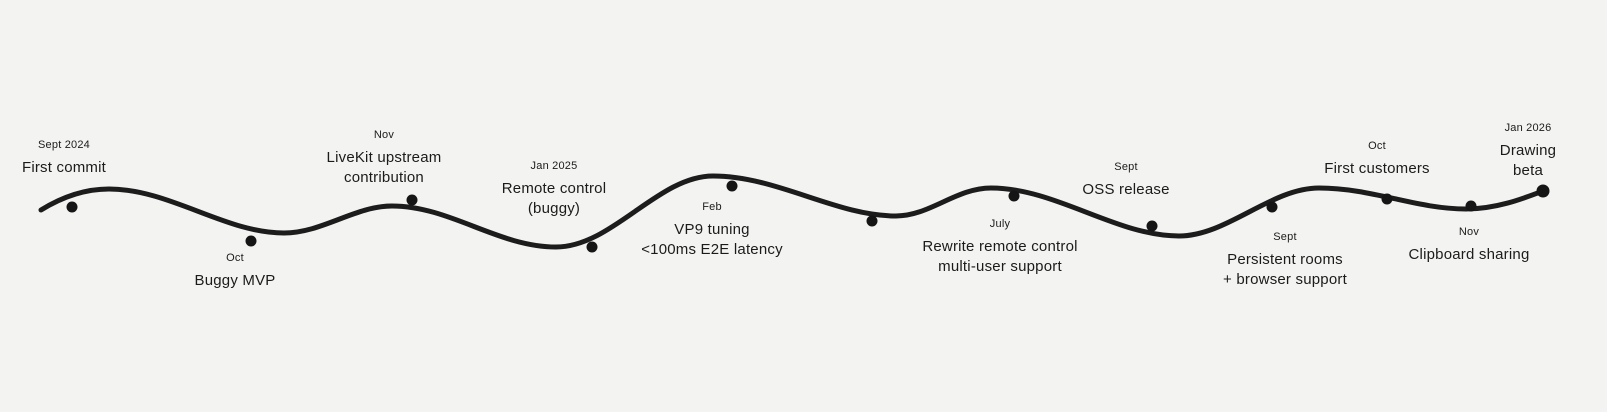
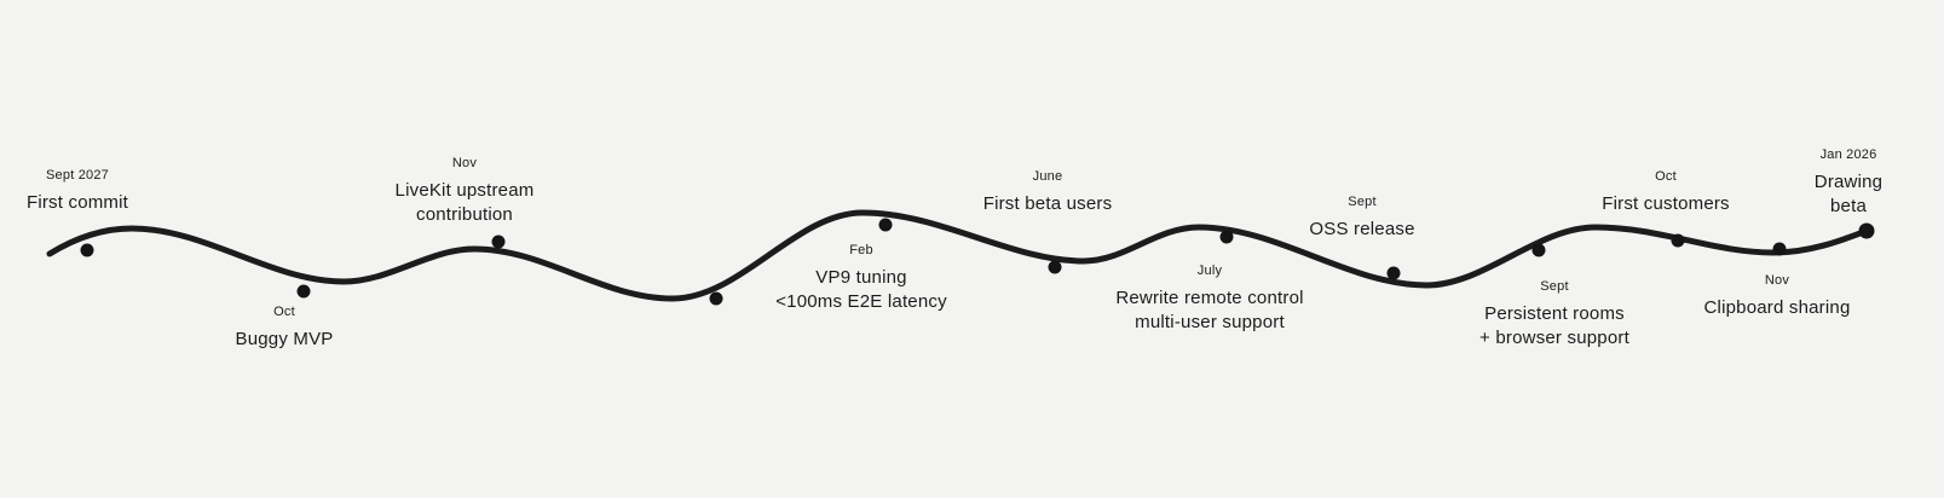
- Sept 2024
+ Sept 2027
  First commit
  Oct
  Buggy MVP
  Nov
  LiveKit upstream
  contribution
- Jan 2025
- Remote control
- (buggy)
  Feb
  VP9 tuning
  <100ms E2E latency
+ June
+ First beta users
  July
  Rewrite remote control
  multi-user support
  Sept
  OSS release
  Sept
  Persistent rooms
  + browser support
  Oct
  First customers
  Nov
  Clipboard sharing
  Jan 2026
  Drawing beta
